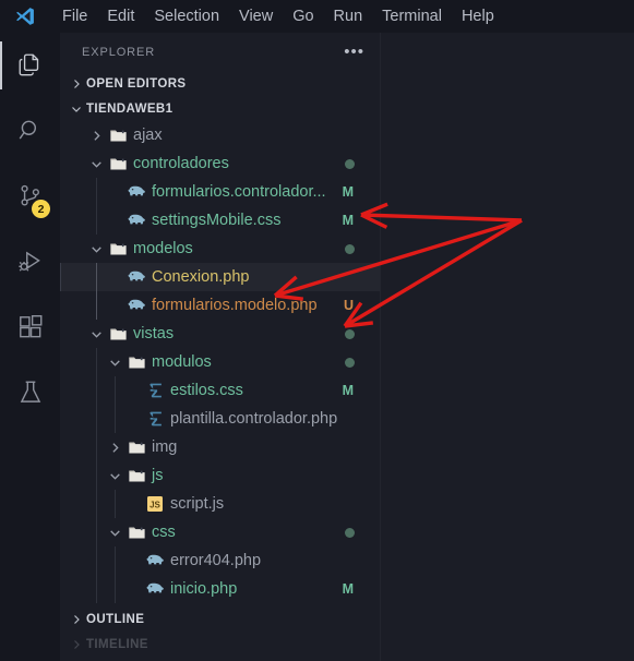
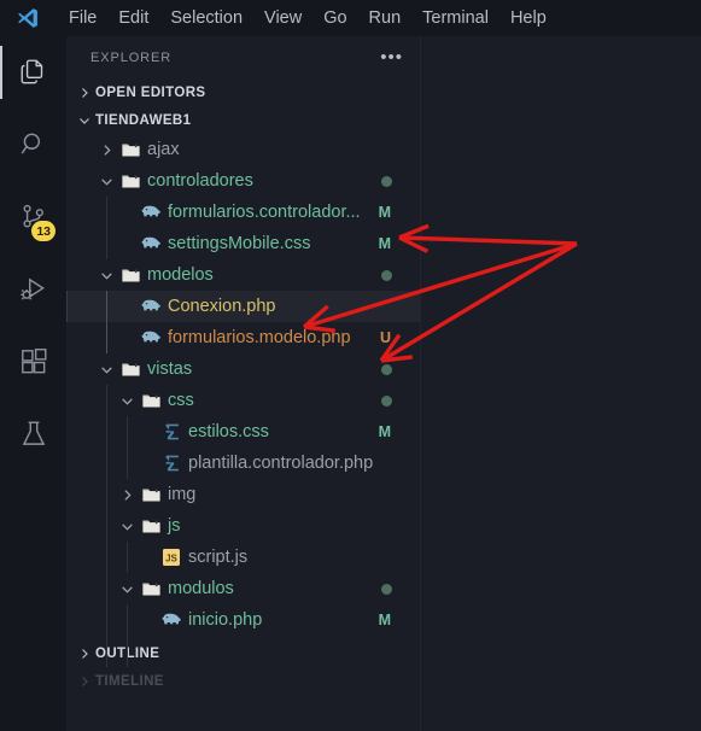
  File
  Edit
  Selection
  View
  Go
  Run
  Terminal
  Help
- 2
+ 13
  EXPLORER
  •••
  OPEN EDITORS
  TIENDAWEB1
  ajax
  controladores
  formularios.controlador...
  M
  settingsMobile.css
  M
  modelos
  Conexion.php
  formularios.modelo.php
  U
  vistas
- modulos
+ css
  estilos.css
  M
  plantilla.controlador.php
  img
  js
  JS
  script.js
- css
+ modulos
- error404.php
  inicio.php
  M
  OUTLINE
  TIMELINE
